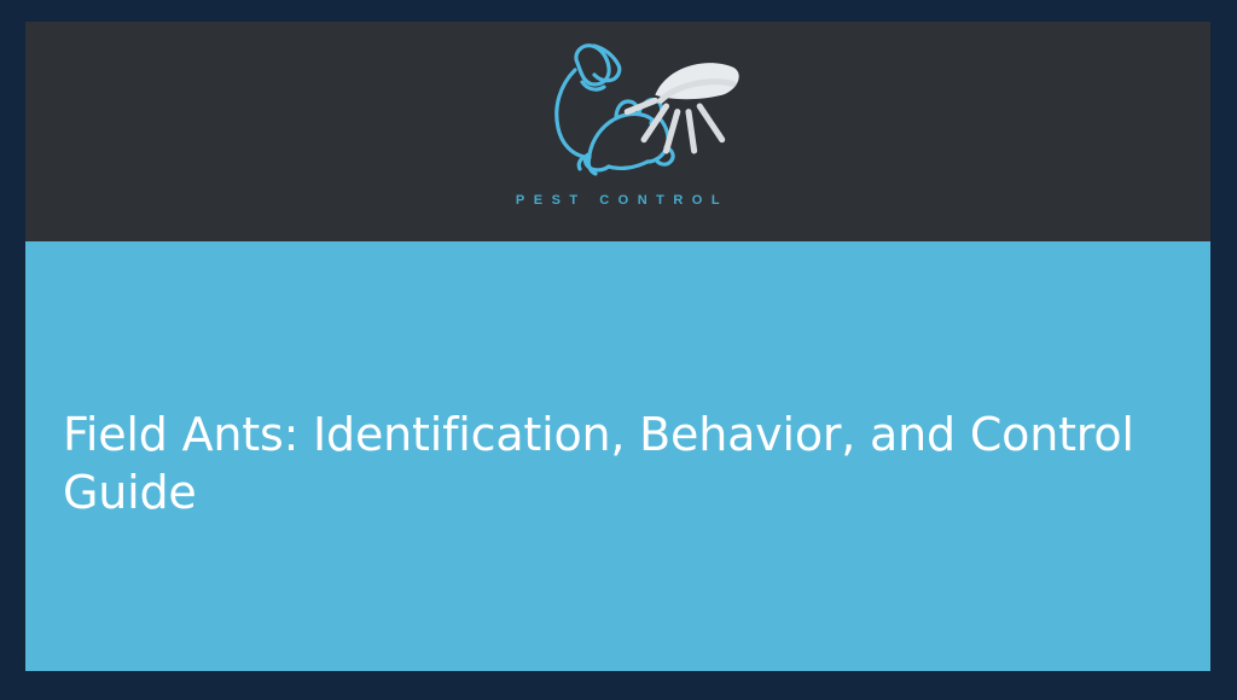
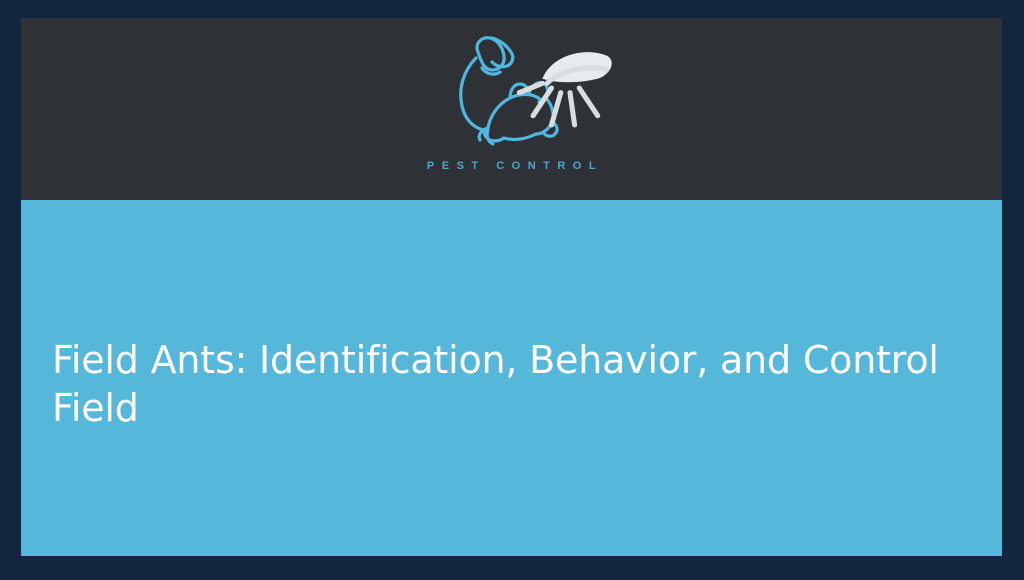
  PEST CONTROL
- Field Ants: Identification, Behavior, and Control Guide
+ Field Ants: Identification, Behavior, and Control Field
